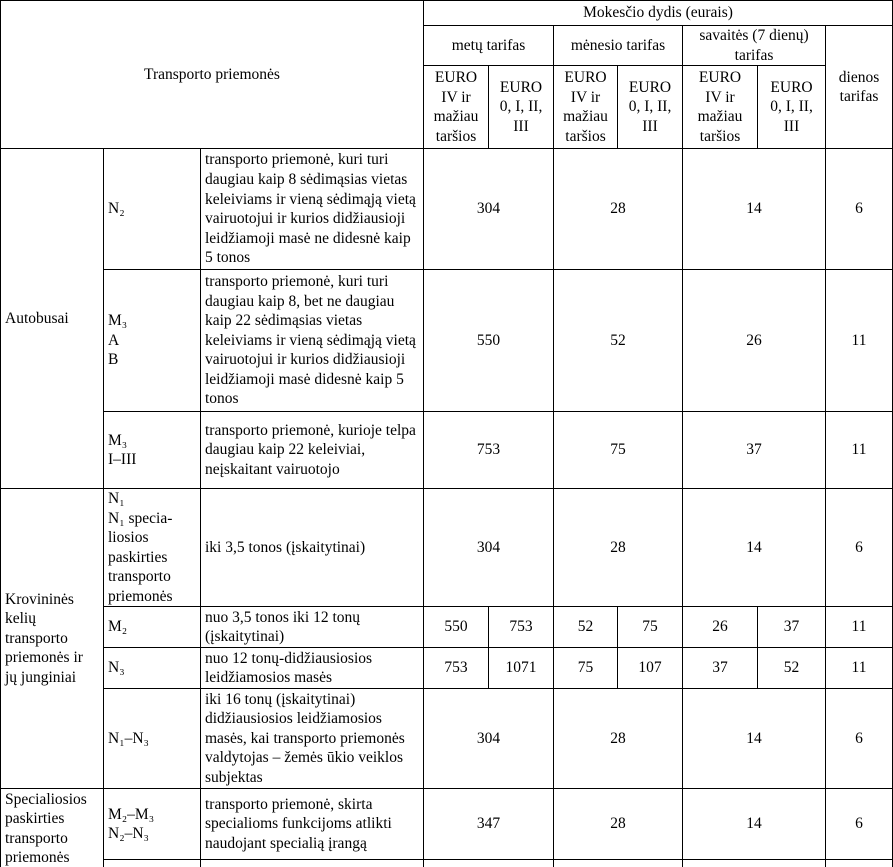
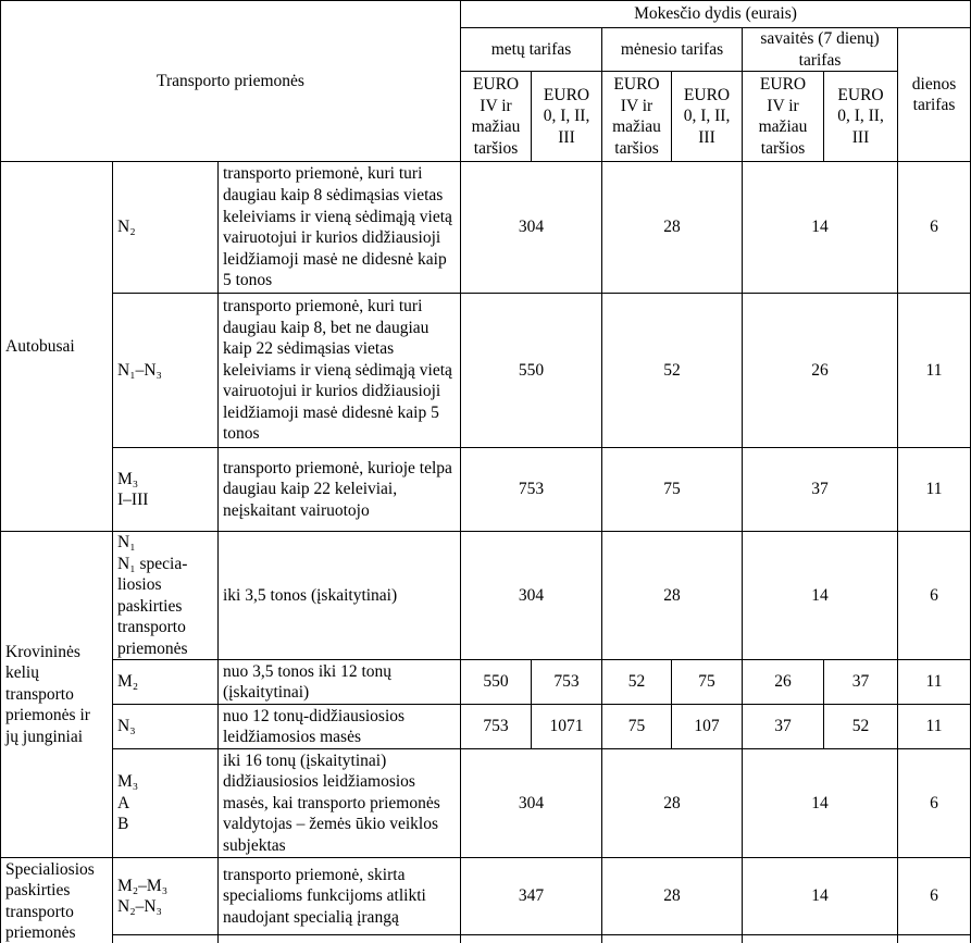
  Transporto priemonės	Mokesčio dydis (eurais)
  metų tarifas	mėnesio tarifas	savaitės (7 dienų) tarifas	dienos tarifas
  EURO IV ir mažiau taršios	EURO 0, I, II, III	EURO IV ir mažiau taršios	EURO 0, I, II, III	EURO IV ir mažiau taršios	EURO 0, I, II, III
  Autobusai	N₂	transporto priemonė, kuri turi daugiau kaip 8 sėdimąsias vietas keleiviams ir vieną sėdimąją vietą vairuotojui ir kurios didžiausioji leidžiamoji masė ne didesnė kaip 5 tonos	304	28	14	6
- M₃ A B	transporto priemonė, kuri turi daugiau kaip 8, bet ne daugiau kaip 22 sėdimąsias vietas keleiviams ir vieną sėdimąją vietą vairuotojui ir kurios didžiausioji leidžiamoji masė didesnė kaip 5 tonos	550	52	26	11
+ N₁–N₃	transporto priemonė, kuri turi daugiau kaip 8, bet ne daugiau kaip 22 sėdimąsias vietas keleiviams ir vieną sėdimąją vietą vairuotojui ir kurios didžiausioji leidžiamoji masė didesnė kaip 5 tonos	550	52	26	11
  M₃ I–III	transporto priemonė, kurioje telpa daugiau kaip 22 keleiviai, neįskaitant vairuotojo	753	75	37	11
  Krovininės kelių transporto priemonės ir jų junginiai	N₁ N₁ specia- liosios paskirties transporto priemonės	iki 3,5 tonos (įskaitytinai)	304	28	14	6
  M₂	nuo 3,5 tonos iki 12 tonų (įskaitytinai)	550	753	52	75	26	37	11
  N₃	nuo 12 tonų-didžiausiosios leidžiamosios masės	753	1071	75	107	37	52	11
- N₁–N₃	iki 16 tonų (įskaitytinai) didžiausiosios leidžiamosios masės, kai transporto priemonės valdytojas – žemės ūkio veiklos subjektas	304	28	14	6
+ M₃ A B	iki 16 tonų (įskaitytinai) didžiausiosios leidžiamosios masės, kai transporto priemonės valdytojas – žemės ūkio veiklos subjektas	304	28	14	6
  Specialiosios paskirties transporto priemonės	M₂–M₃ N₂–N₃	transporto priemonė, skirta specialioms funkcijoms atlikti naudojant specialią įrangą	347	28	14	6
